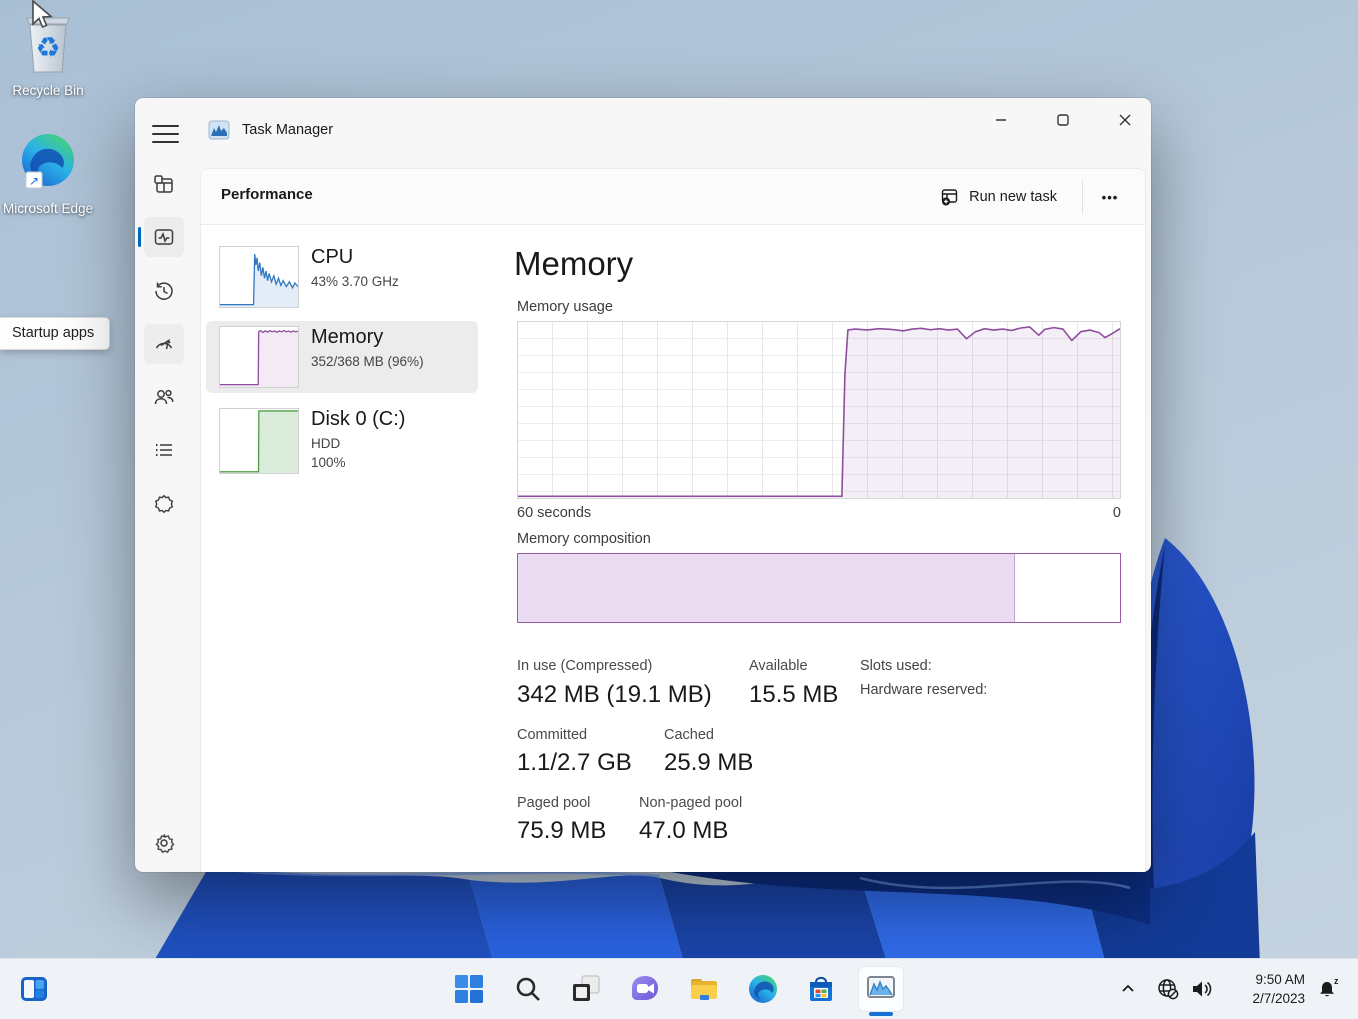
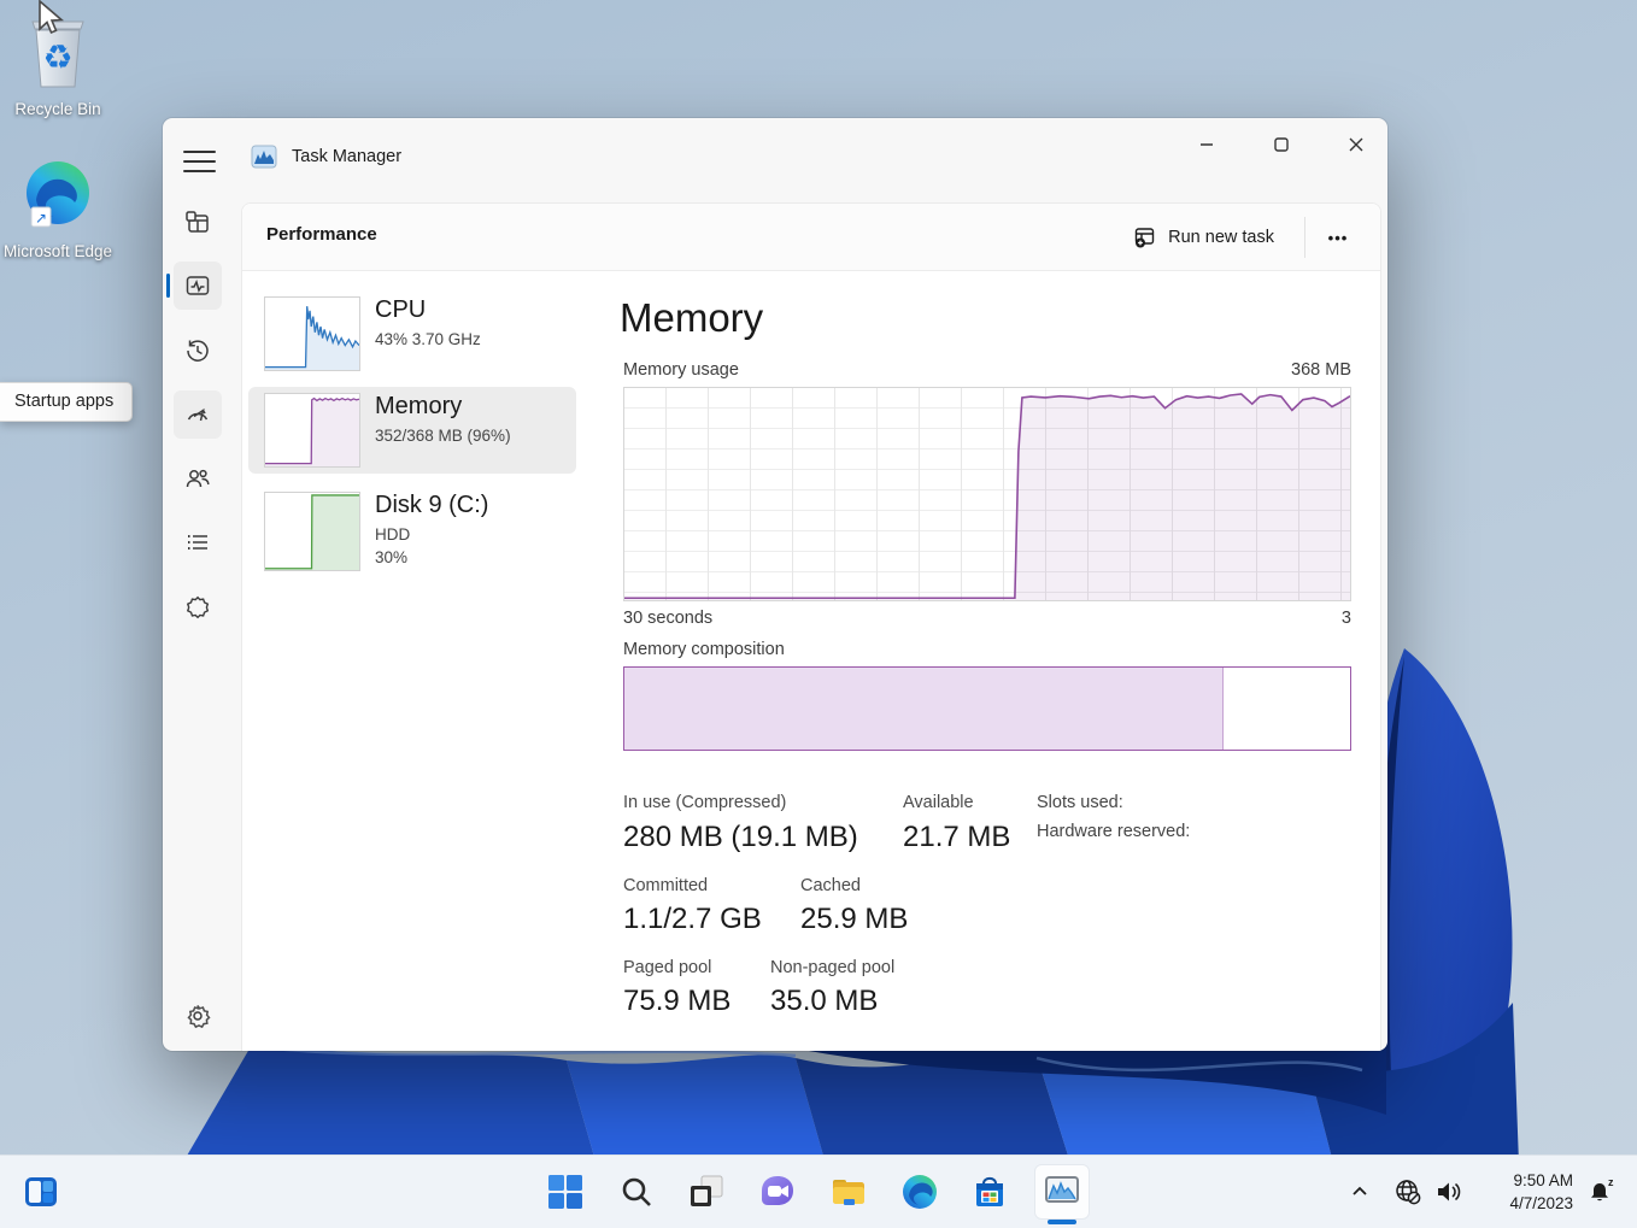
  ♻
  Recycle Bin
  ↗
  Microsoft Edge
  Startup apps
  Task Manager
  Performance
  Run new task
  •••
  CPU
  43% 3.70 GHz
  Memory
  352/368 MB (96%)
- Disk 0 (C:)
+ Disk 9 (C:)
  HDD
- 100%
+ 30%
  Memory
  Memory usage
+ 368 MB
- 60 seconds
+ 30 seconds
- 0
+ 3
  Memory composition
  In use (Compressed)
- 342 MB (19.1 MB)
+ 280 MB (19.1 MB)
  Available
- 15.5 MB
+ 21.7 MB
  Slots used:
  Hardware reserved:
  Committed
  1.1/2.7 GB
  Cached
  25.9 MB
  Paged pool
  75.9 MB
  Non-paged pool
- 47.0 MB
+ 35.0 MB
  9:50 AM
- 2/7/2023
+ 4/7/2023
  z
